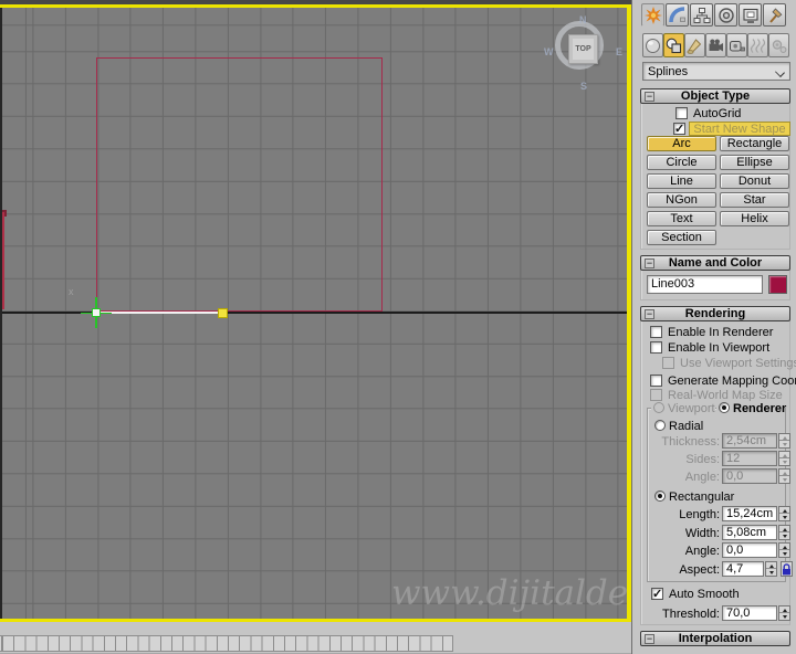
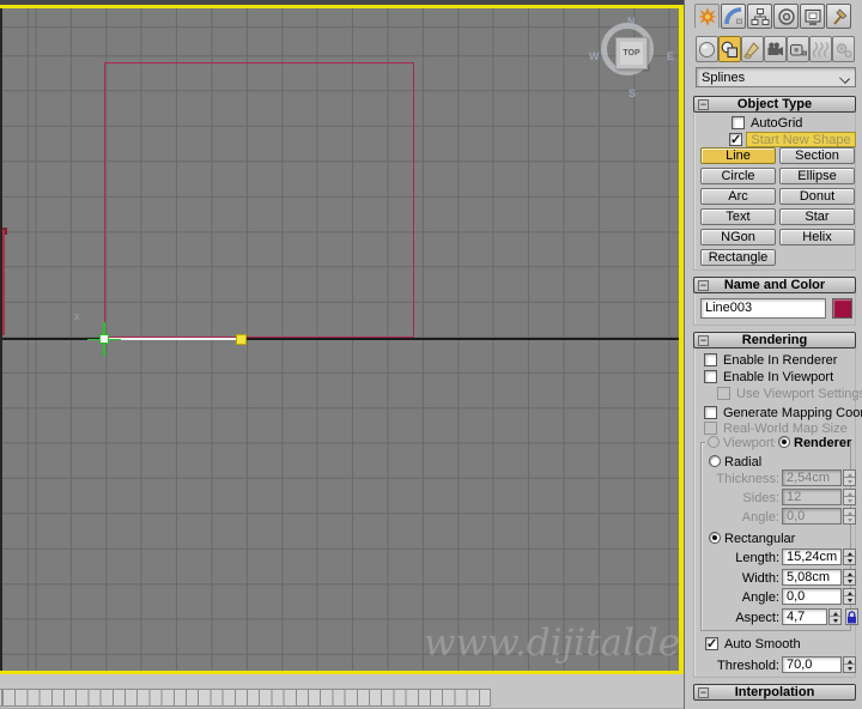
  x
  N
  S
  W
  E
  www.dijitalde
  Splines
  Object Type
  AutoGrid
  Start New Shape
- Arc
+ Line
- Rectangle
+ Section
  Circle
  Ellipse
- Line
+ Arc
  Donut
- NGon
+ Text
  Star
- Text
+ NGon
  Helix
- Section
+ Rectangle
  Name and Color
  Line003
  Rendering
  Enable In Renderer
  Enable In Viewport
  Use Viewport Setting
  Generate Mapping Coo
  Real-World Map Size
  Viewport
  Renderer
  Radial
  Thickness:
  2,54cm
  Sides:
  12
  Angle:
  0,0
  Rectangular
  Length:
  15,24cm
  Width:
  5,08cm
  Angle:
  0,0
  Aspect:
  4,7
  Auto Smooth
  Threshold:
  70,0
  Interpolation
